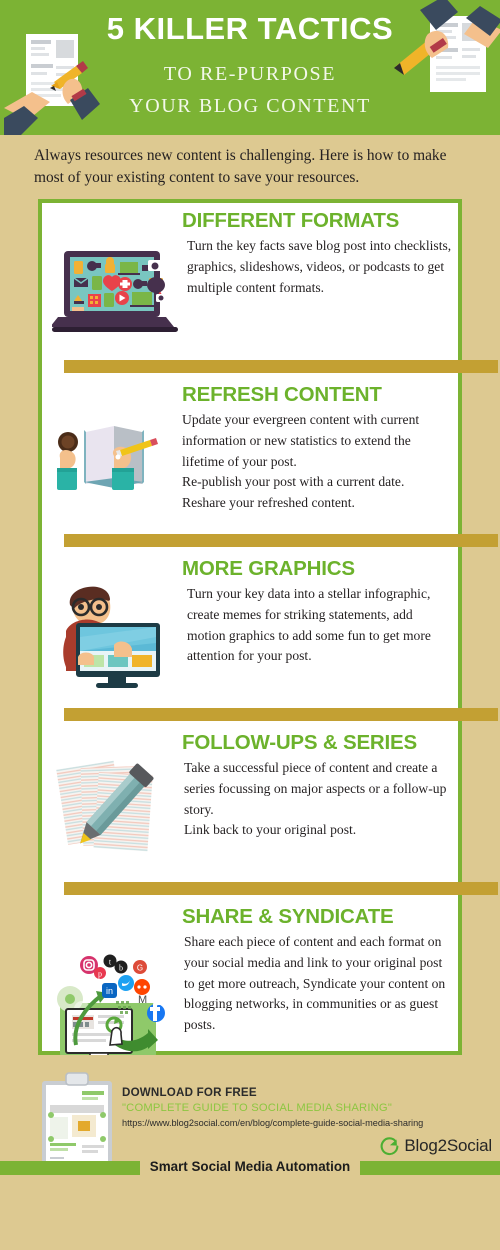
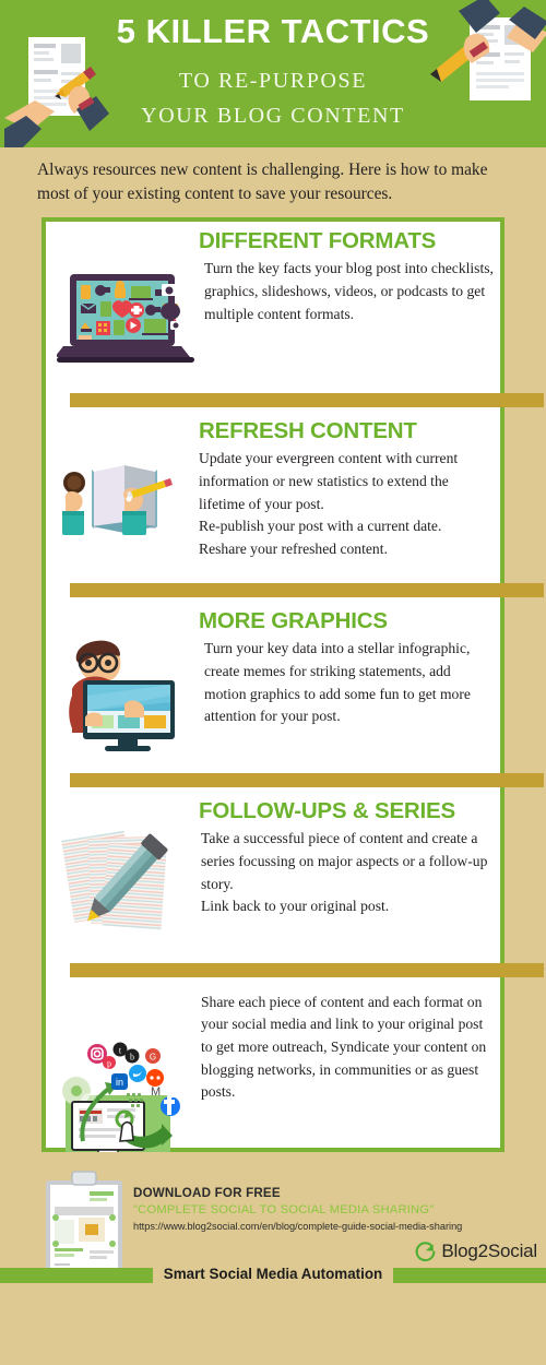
  5 KILLER TACTICS
  TO RE-PURPOSE
  YOUR BLOG CONTENT
  Always resources new content is challenging. Here is how to make most of your existing content to save your resources.
  DIFFERENT FORMATS
- Turn the key facts save blog post into checklists, graphics, slideshows, videos, or podcasts to get multiple content formats.
+ Turn the key facts your blog post into checklists, graphics, slideshows, videos, or podcasts to get multiple content formats.
  REFRESH CONTENT
  Update your evergreen content with current information or new statistics to extend the lifetime of your post.
  Re-publish your post with a current date.
  Reshare your refreshed content.
  MORE GRAPHICS
  Turn your key data into a stellar infographic, create memes for striking statements, add motion graphics to add some fun to get more attention for your post.
  FOLLOW-UPS & SERIES
  Take a successful piece of content and create a series focussing on major aspects or a follow-up story.
  Link back to your original post.
  p
  t
  b
  G
  in
  M
- SHARE & SYNDICATE
  Share each piece of content and each format on your social media and link to your original post to get more outreach, Syndicate your content on blogging networks, in communities or as guest posts.
  DOWNLOAD FOR FREE
- "COMPLETE GUIDE TO SOCIAL MEDIA SHARING"
+ "COMPLETE SOCIAL TO SOCIAL MEDIA SHARING"
  https://www.blog2social.com/en/blog/complete-guide-social-media-sharing
  Blog2Social
  Smart Social Media Automation
